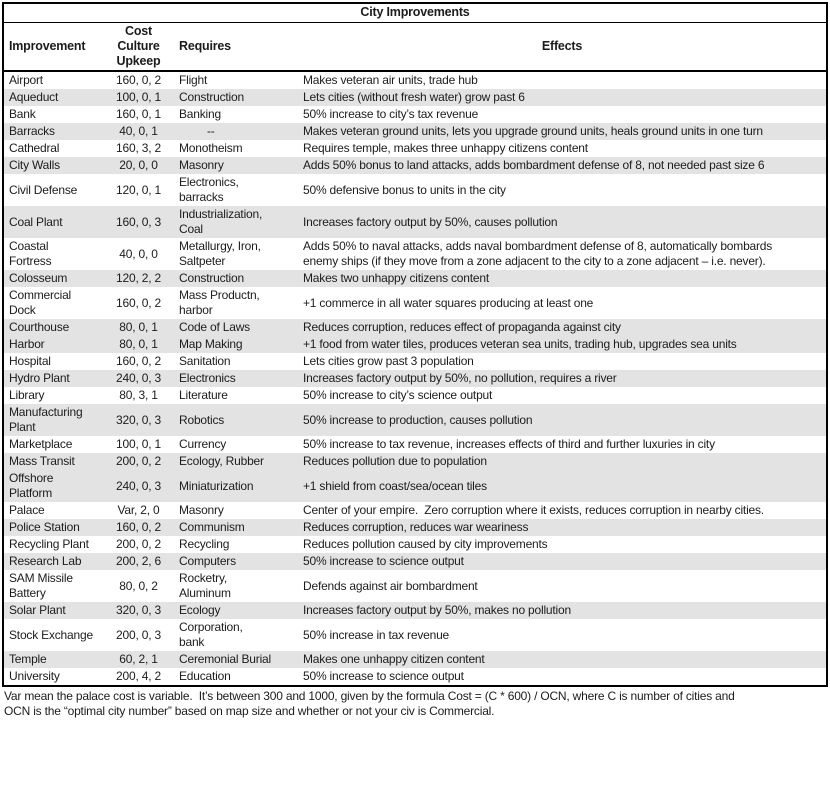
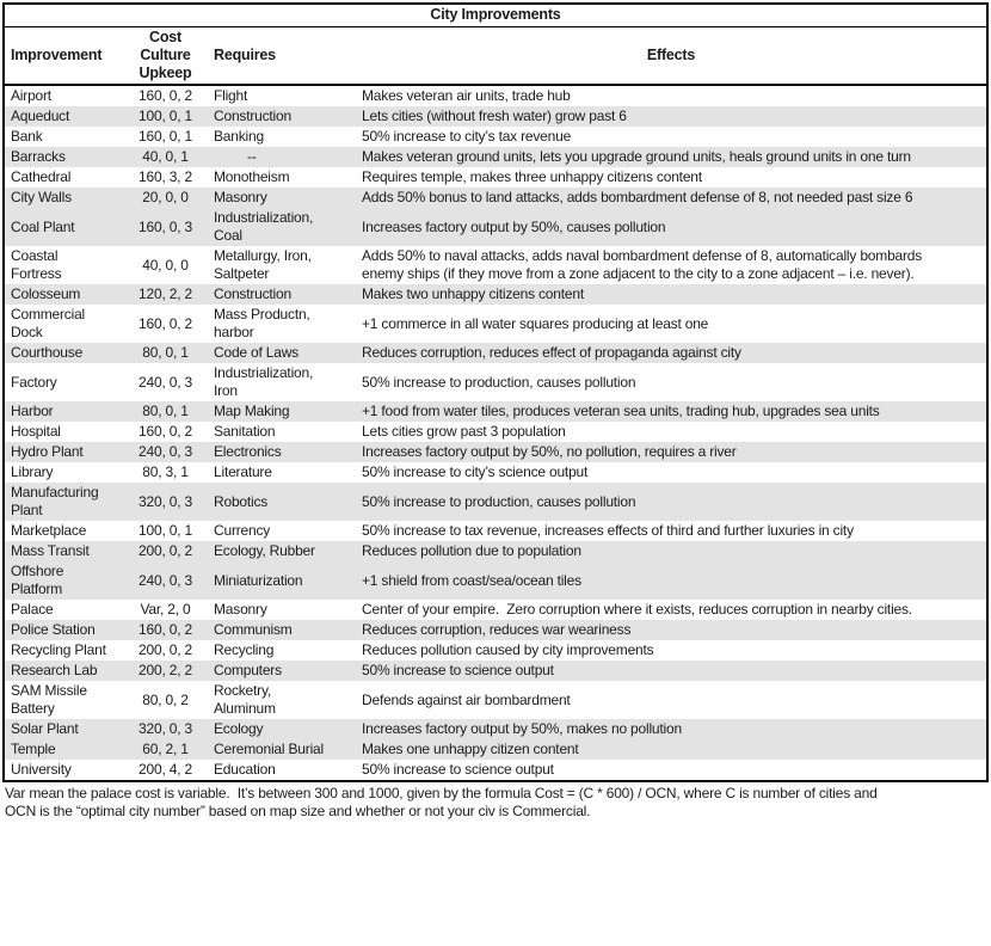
  City Improvements
  Improvement	Cost Culture Upkeep	Requires	Effects
  Airport	160, 0, 2	Flight	Makes veteran air units, trade hub
  Aqueduct	100, 0, 1	Construction	Lets cities (without fresh water) grow past 6
  Bank	160, 0, 1	Banking	50% increase to city’s tax revenue
  Barracks	40, 0, 1	--	Makes veteran ground units, lets you upgrade ground units, heals ground units in one turn
  Cathedral	160, 3, 2	Monotheism	Requires temple, makes three unhappy citizens content
  City Walls	20, 0, 0	Masonry	Adds 50% bonus to land attacks, adds bombardment defense of 8, not needed past size 6
- Civil Defense	120, 0, 1	Electronics, barracks	50% defensive bonus to units in the city
  Coal Plant	160, 0, 3	Industrialization, Coal	Increases factory output by 50%, causes pollution
  Coastal Fortress	40, 0, 0	Metallurgy, Iron, Saltpeter	Adds 50% to naval attacks, adds naval bombardment defense of 8, automatically bombards enemy ships (if they move from a zone adjacent to the city to a zone adjacent – i.e. never).
  Colosseum	120, 2, 2	Construction	Makes two unhappy citizens content
  Commercial Dock	160, 0, 2	Mass Productn, harbor	+1 commerce in all water squares producing at least one
  Courthouse	80, 0, 1	Code of Laws	Reduces corruption, reduces effect of propaganda against city
+ Factory	240, 0, 3	Industrialization, Iron	50% increase to production, causes pollution
  Harbor	80, 0, 1	Map Making	+1 food from water tiles, produces veteran sea units, trading hub, upgrades sea units
  Hospital	160, 0, 2	Sanitation	Lets cities grow past 3 population
  Hydro Plant	240, 0, 3	Electronics	Increases factory output by 50%, no pollution, requires a river
  Library	80, 3, 1	Literature	50% increase to city’s science output
  Manufacturing Plant	320, 0, 3	Robotics	50% increase to production, causes pollution
  Marketplace	100, 0, 1	Currency	50% increase to tax revenue, increases effects of third and further luxuries in city
  Mass Transit	200, 0, 2	Ecology, Rubber	Reduces pollution due to population
  Offshore Platform	240, 0, 3	Miniaturization	+1 shield from coast/sea/ocean tiles
  Palace	Var, 2, 0	Masonry	Center of your empire. Zero corruption where it exists, reduces corruption in nearby cities.
  Police Station	160, 0, 2	Communism	Reduces corruption, reduces war weariness
  Recycling Plant	200, 0, 2	Recycling	Reduces pollution caused by city improvements
- Research Lab	200, 2, 6	Computers	50% increase to science output
+ Research Lab	200, 2, 2	Computers	50% increase to science output
  SAM Missile Battery	80, 0, 2	Rocketry, Aluminum	Defends against air bombardment
  Solar Plant	320, 0, 3	Ecology	Increases factory output by 50%, makes no pollution
- Stock Exchange	200, 0, 3	Corporation, bank	50% increase in tax revenue
  Temple	60, 2, 1	Ceremonial Burial	Makes one unhappy citizen content
  University	200, 4, 2	Education	50% increase to science output
  Var mean the palace cost is variable. It’s between 300 and 1000, given by the formula Cost = (C * 600) / OCN, where C is number of cities and
  OCN is the “optimal city number” based on map size and whether or not your civ is Commercial.
